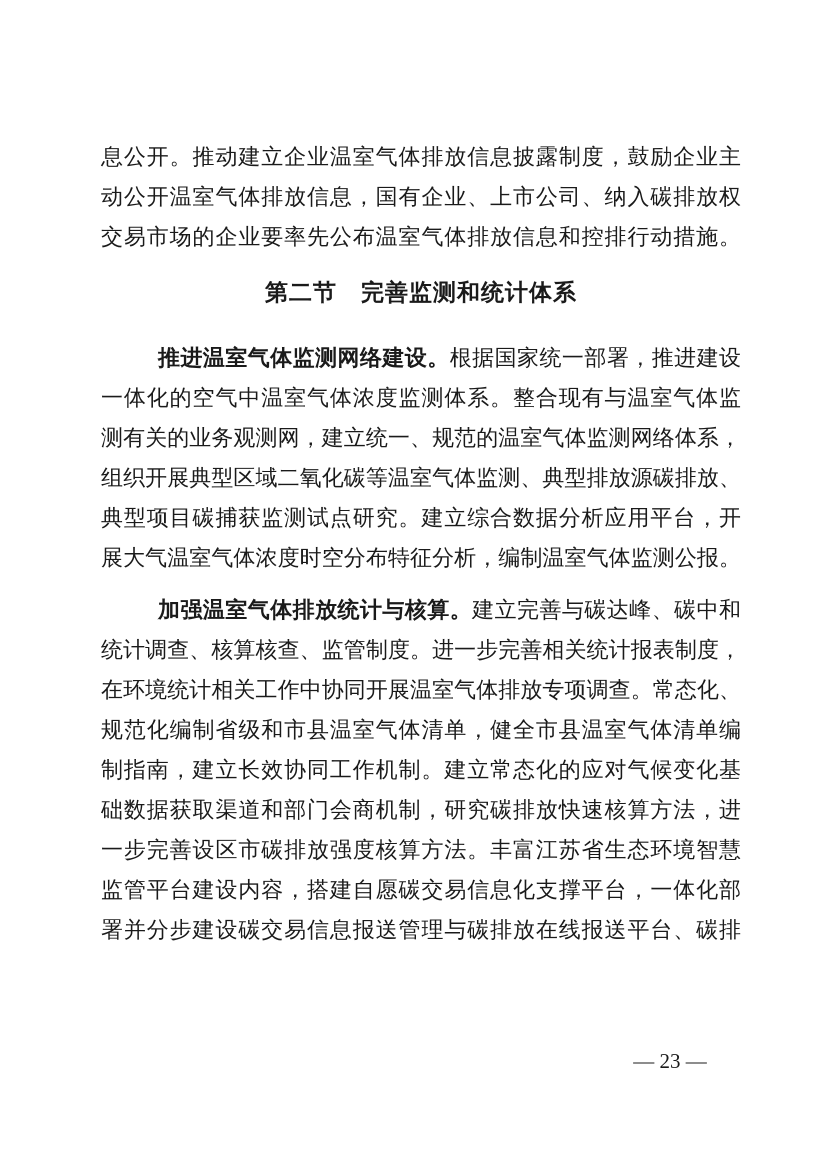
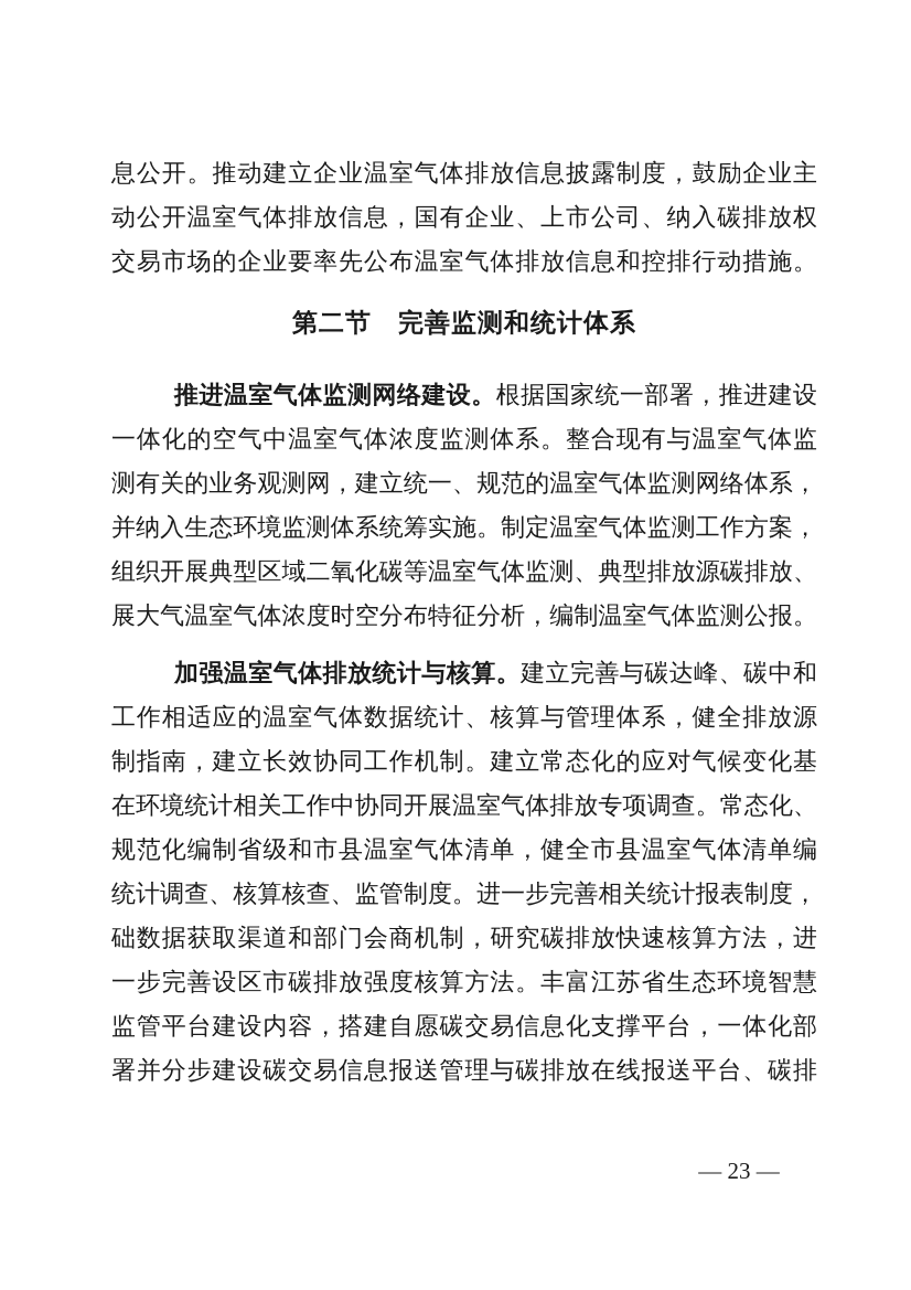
  息公开。推动建立企业温室气体排放信息披露制度，鼓励企业主
  动公开温室气体排放信息，国有企业、上市公司、纳入碳排放权
  交易市场的企业要率先公布温室气体排放信息和控排行动措施。
  第二节 完善监测和统计体系
  推进温室气体监测网络建设。根据国家统一部署，推进建设
  一体化的空气中温室气体浓度监测体系。整合现有与温室气体监
  测有关的业务观测网，建立统一、规范的温室气体监测网络体系，
+ 并纳入生态环境监测体系统筹实施。制定温室气体监测工作方案，
  组织开展典型区域二氧化碳等温室气体监测、典型排放源碳排放、
- 典型项目碳捕获监测试点研究。建立综合数据分析应用平台，开
  展大气温室气体浓度时空分布特征分析，编制温室气体监测公报。
  加强温室气体排放统计与核算。建立完善与碳达峰、碳中和
+ 工作相适应的温室气体数据统计、核算与管理体系，健全排放源
- 统计调查、核算核查、监管制度。进一步完善相关统计报表制度，
+ 制指南，建立长效协同工作机制。建立常态化的应对气候变化基
  在环境统计相关工作中协同开展温室气体排放专项调查。常态化、
  规范化编制省级和市县温室气体清单，健全市县温室气体清单编
- 制指南，建立长效协同工作机制。建立常态化的应对气候变化基
+ 统计调查、核算核查、监管制度。进一步完善相关统计报表制度，
  础数据获取渠道和部门会商机制，研究碳排放快速核算方法，进
  一步完善设区市碳排放强度核算方法。丰富江苏省生态环境智慧
  监管平台建设内容，搭建自愿碳交易信息化支撑平台，一体化部
  署并分步建设碳交易信息报送管理与碳排放在线报送平台、碳排
  — 23 —
